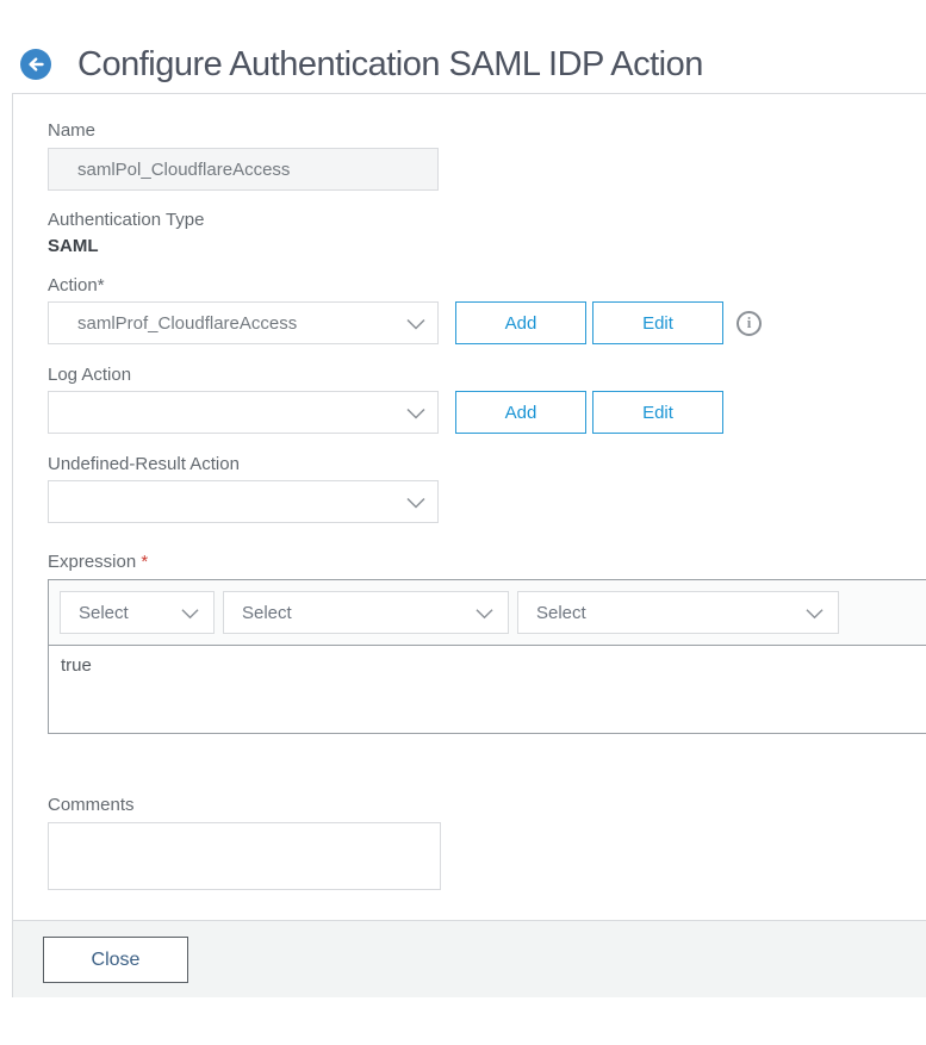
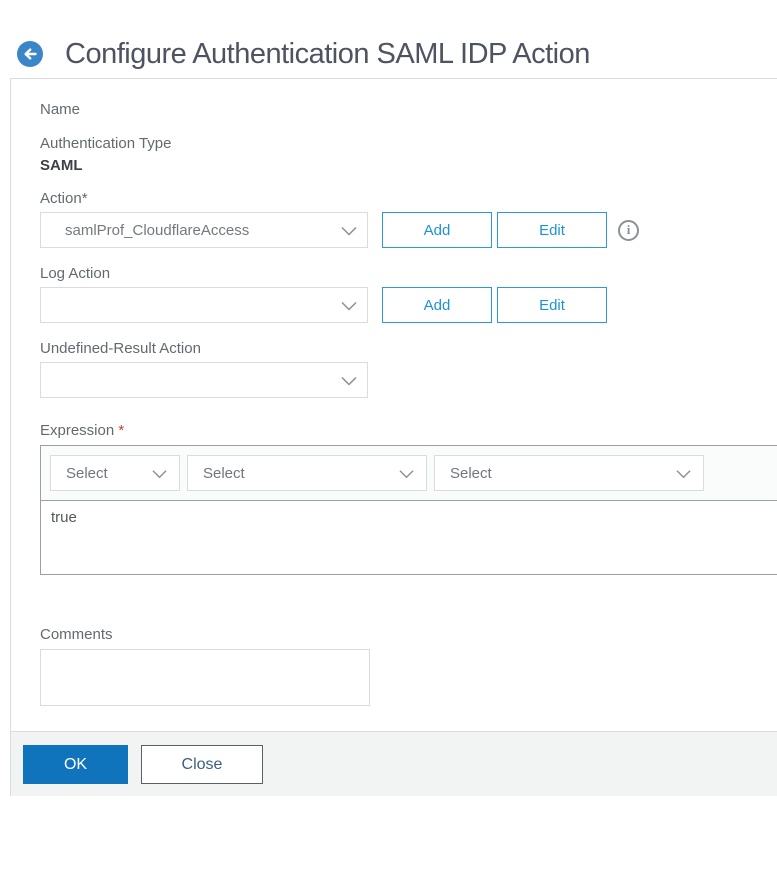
  Configure Authentication SAML IDP Action
  Name
- samlPol_CloudflareAccess
  Authentication Type
  SAML
  Action*
  samlProf_CloudflareAccess
  Add
  Edit
  i
  Log Action
  Add
  Edit
  Undefined-Result Action
  Expression *
  Select
  Select
  Select
  true
  Comments
+ OK
  Close
